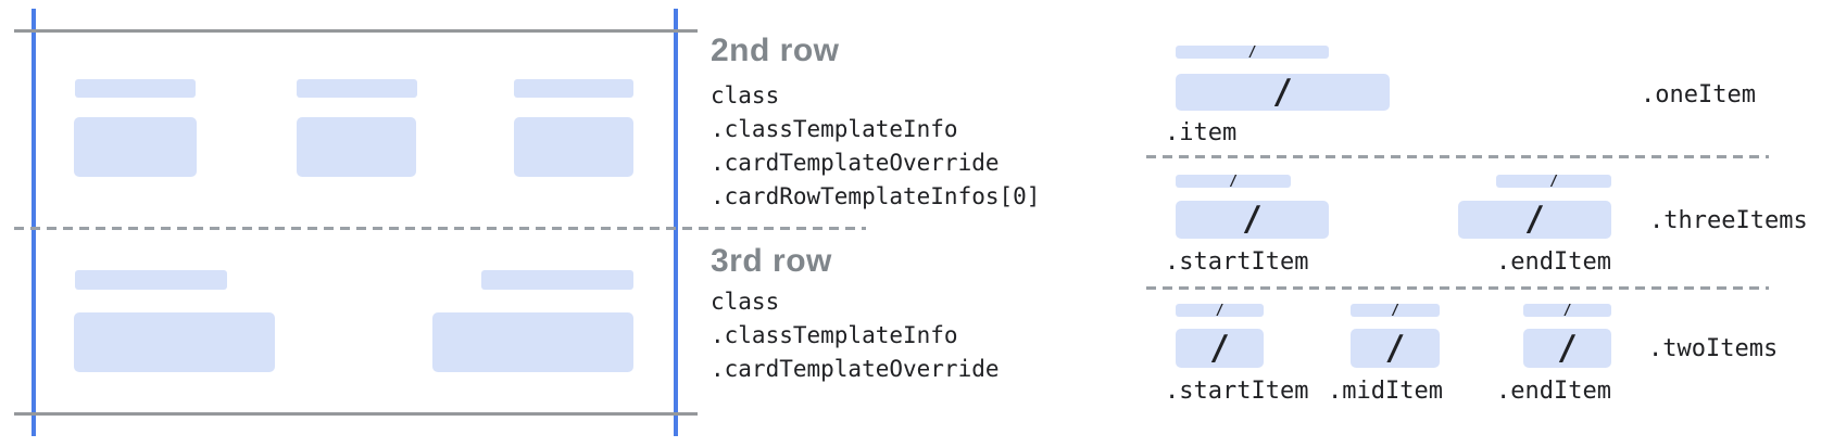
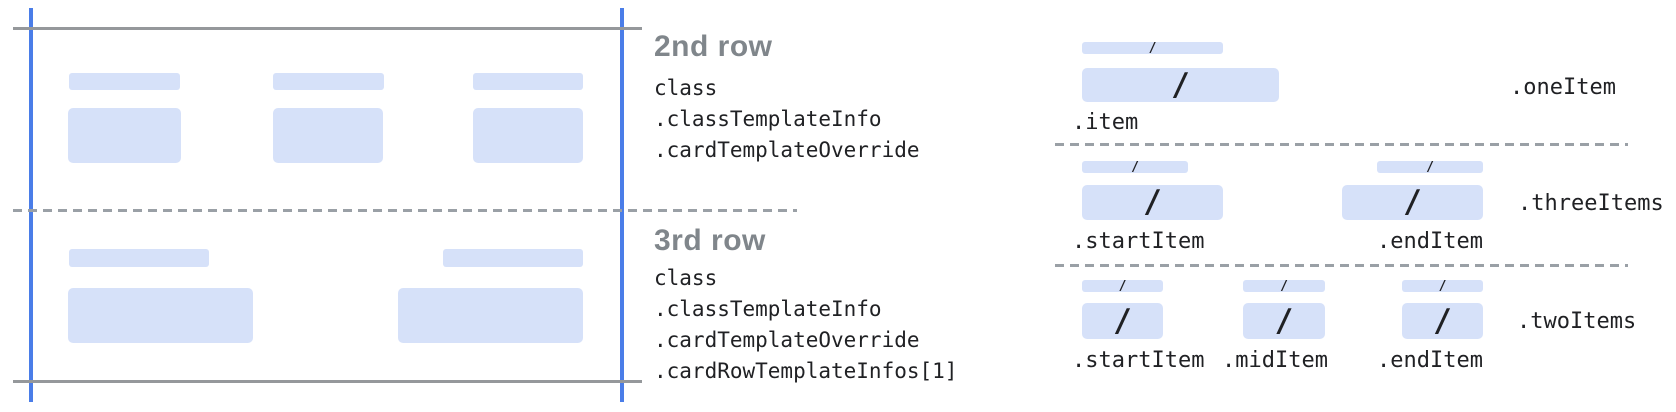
  2nd row
  class
  .classTemplateInfo
  .cardTemplateOverride
- .cardRowTemplateInfos[0]
  3rd row
  class
  .classTemplateInfo
  .cardTemplateOverride
+ .cardRowTemplateInfos[1]
  /
  /
  .item
  .oneItem
  /
  /
  .startItem
  /
  /
  .endItem
  .threeItems
  /
  /
  .startItem
  /
  /
  .midItem
  /
  /
  .endItem
  .twoItems
